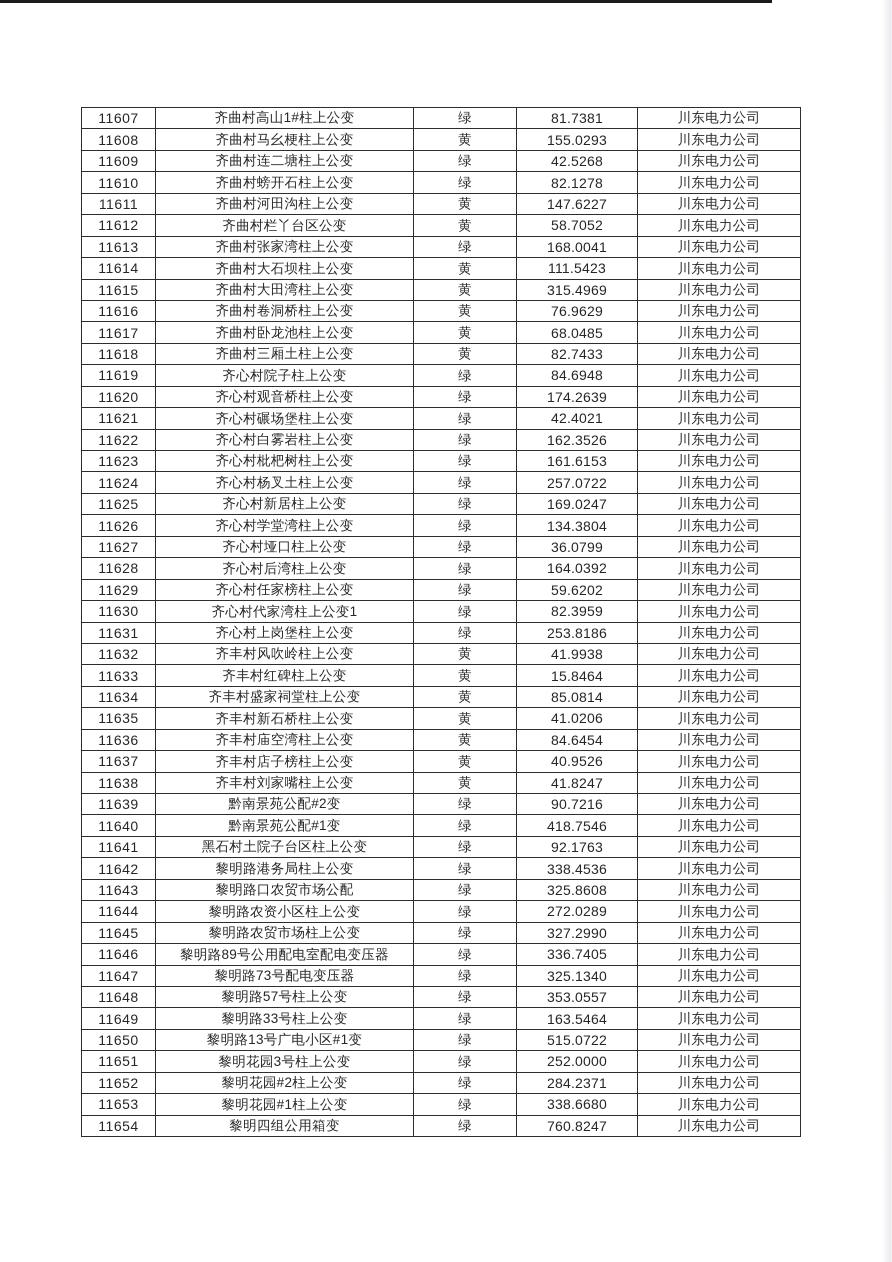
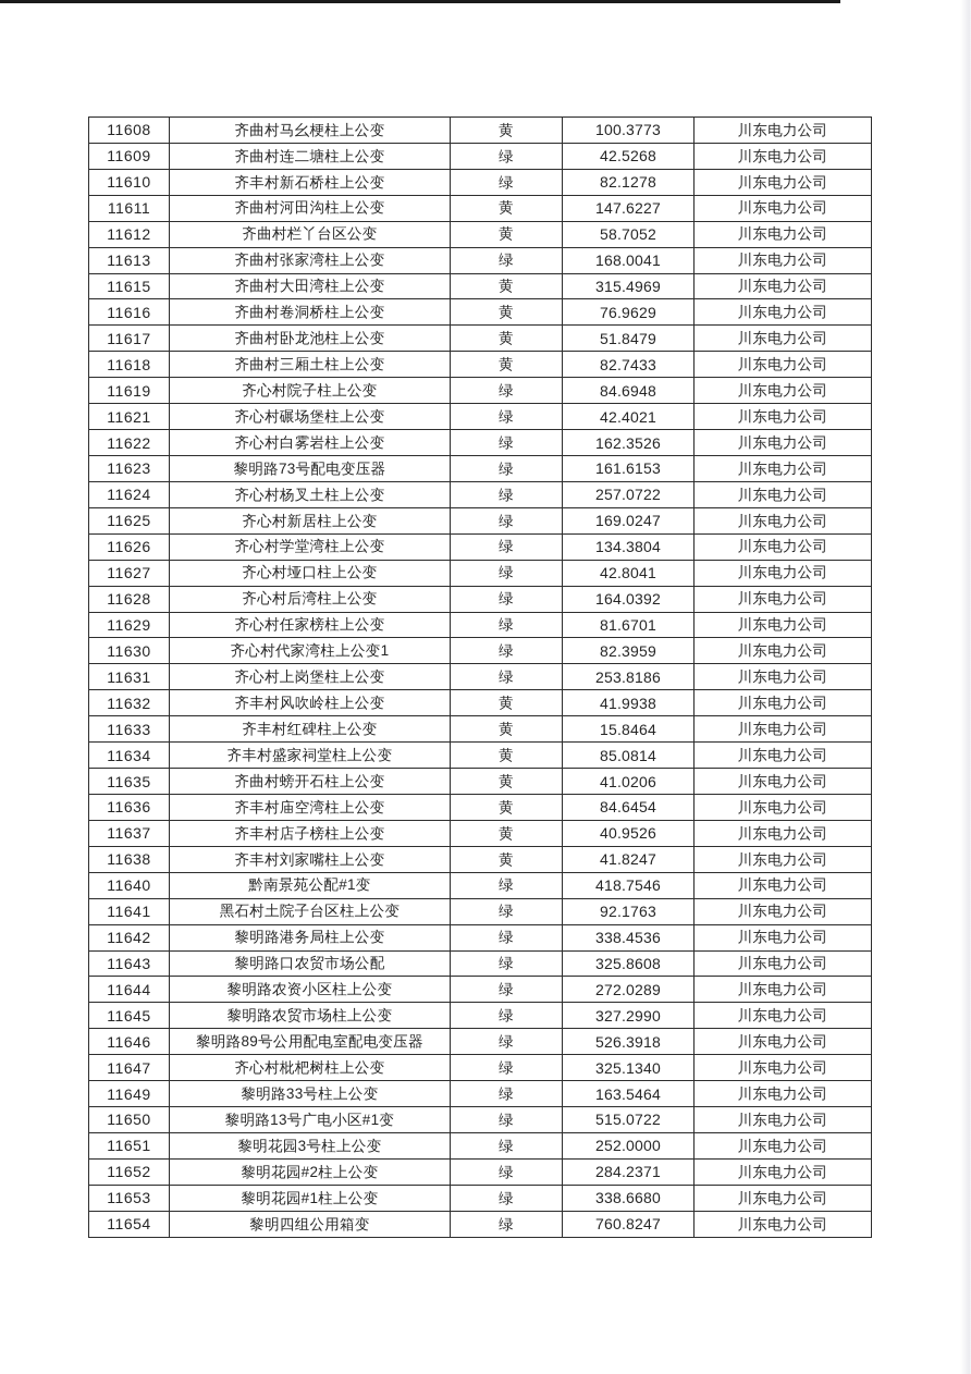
- 11607	齐曲村高山1#柱上公变	绿	81.7381	川东电力公司
- 11608	齐曲村马幺梗柱上公变	黄	155.0293	川东电力公司
+ 11608	齐曲村马幺梗柱上公变	黄	100.3773	川东电力公司
  11609	齐曲村连二塘柱上公变	绿	42.5268	川东电力公司
- 11610	齐曲村螃开石柱上公变	绿	82.1278	川东电力公司
+ 11610	齐丰村新石桥柱上公变	绿	82.1278	川东电力公司
  11611	齐曲村河田沟柱上公变	黄	147.6227	川东电力公司
  11612	齐曲村栏丫台区公变	黄	58.7052	川东电力公司
  11613	齐曲村张家湾柱上公变	绿	168.0041	川东电力公司
- 11614	齐曲村大石坝柱上公变	黄	111.5423	川东电力公司
  11615	齐曲村大田湾柱上公变	黄	315.4969	川东电力公司
  11616	齐曲村卷洞桥柱上公变	黄	76.9629	川东电力公司
- 11617	齐曲村卧龙池柱上公变	黄	68.0485	川东电力公司
+ 11617	齐曲村卧龙池柱上公变	黄	51.8479	川东电力公司
  11618	齐曲村三厢土柱上公变	黄	82.7433	川东电力公司
  11619	齐心村院子柱上公变	绿	84.6948	川东电力公司
- 11620	齐心村观音桥柱上公变	绿	174.2639	川东电力公司
  11621	齐心村碾场堡柱上公变	绿	42.4021	川东电力公司
  11622	齐心村白雾岩柱上公变	绿	162.3526	川东电力公司
- 11623	齐心村枇杷树柱上公变	绿	161.6153	川东电力公司
+ 11623	黎明路73号配电变压器	绿	161.6153	川东电力公司
  11624	齐心村杨叉土柱上公变	绿	257.0722	川东电力公司
  11625	齐心村新居柱上公变	绿	169.0247	川东电力公司
  11626	齐心村学堂湾柱上公变	绿	134.3804	川东电力公司
- 11627	齐心村垭口柱上公变	绿	36.0799	川东电力公司
+ 11627	齐心村垭口柱上公变	绿	42.8041	川东电力公司
  11628	齐心村后湾柱上公变	绿	164.0392	川东电力公司
- 11629	齐心村任家榜柱上公变	绿	59.6202	川东电力公司
+ 11629	齐心村任家榜柱上公变	绿	81.6701	川东电力公司
  11630	齐心村代家湾柱上公变1	绿	82.3959	川东电力公司
  11631	齐心村上岗堡柱上公变	绿	253.8186	川东电力公司
  11632	齐丰村风吹岭柱上公变	黄	41.9938	川东电力公司
  11633	齐丰村红碑柱上公变	黄	15.8464	川东电力公司
  11634	齐丰村盛家祠堂柱上公变	黄	85.0814	川东电力公司
- 11635	齐丰村新石桥柱上公变	黄	41.0206	川东电力公司
+ 11635	齐曲村螃开石柱上公变	黄	41.0206	川东电力公司
  11636	齐丰村庙空湾柱上公变	黄	84.6454	川东电力公司
  11637	齐丰村店子榜柱上公变	黄	40.9526	川东电力公司
  11638	齐丰村刘家嘴柱上公变	黄	41.8247	川东电力公司
- 11639	黔南景苑公配#2变	绿	90.7216	川东电力公司
  11640	黔南景苑公配#1变	绿	418.7546	川东电力公司
  11641	黑石村土院子台区柱上公变	绿	92.1763	川东电力公司
  11642	黎明路港务局柱上公变	绿	338.4536	川东电力公司
  11643	黎明路口农贸市场公配	绿	325.8608	川东电力公司
  11644	黎明路农资小区柱上公变	绿	272.0289	川东电力公司
  11645	黎明路农贸市场柱上公变	绿	327.2990	川东电力公司
- 11646	黎明路89号公用配电室配电变压器	绿	336.7405	川东电力公司
+ 11646	黎明路89号公用配电室配电变压器	绿	526.3918	川东电力公司
- 11647	黎明路73号配电变压器	绿	325.1340	川东电力公司
+ 11647	齐心村枇杷树柱上公变	绿	325.1340	川东电力公司
- 11648	黎明路57号柱上公变	绿	353.0557	川东电力公司
  11649	黎明路33号柱上公变	绿	163.5464	川东电力公司
  11650	黎明路13号广电小区#1变	绿	515.0722	川东电力公司
  11651	黎明花园3号柱上公变	绿	252.0000	川东电力公司
  11652	黎明花园#2柱上公变	绿	284.2371	川东电力公司
  11653	黎明花园#1柱上公变	绿	338.6680	川东电力公司
  11654	黎明四组公用箱变	绿	760.8247	川东电力公司
